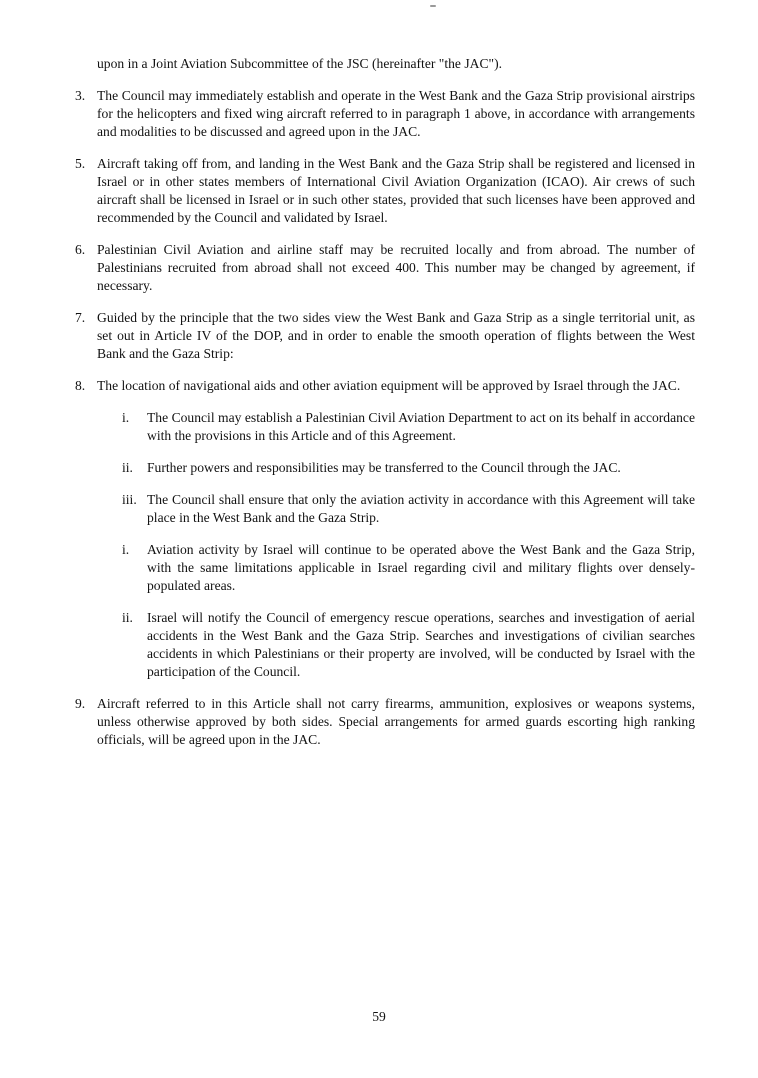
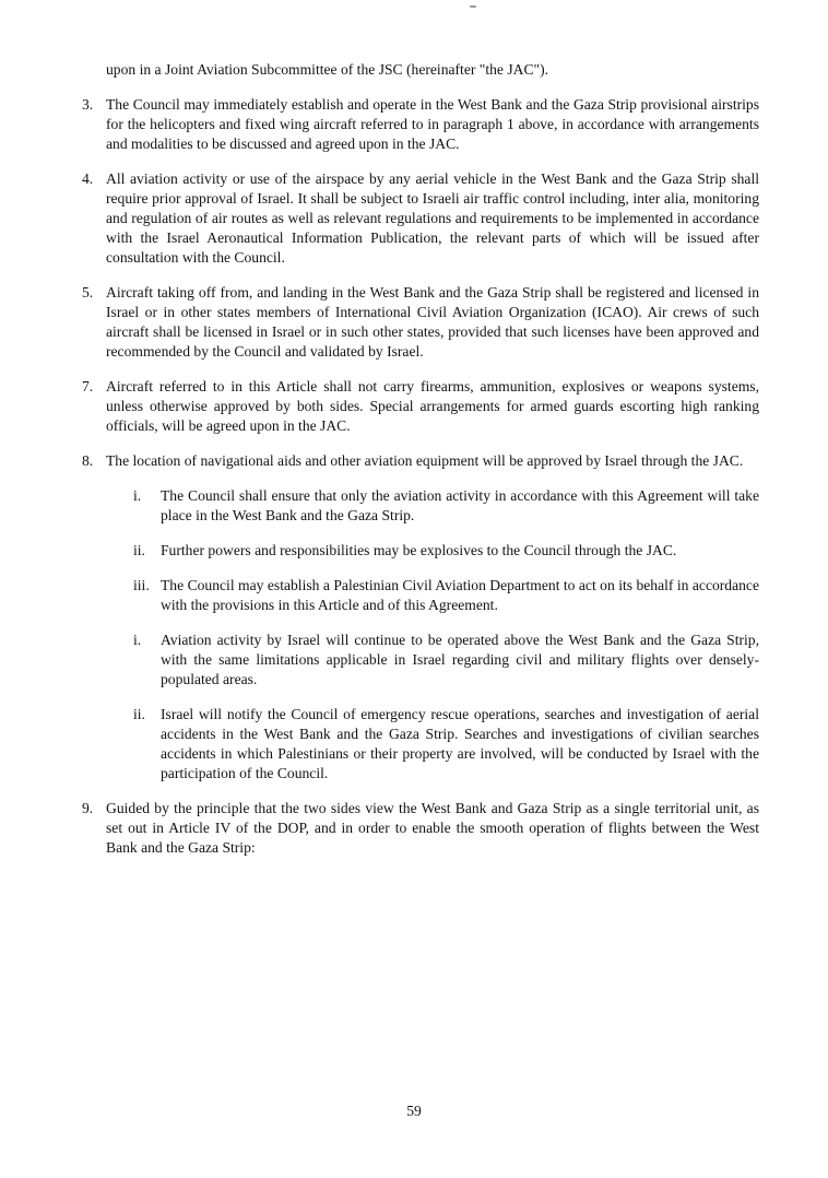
  upon in a Joint Aviation Subcommittee of the JSC (hereinafter "the JAC").
  3.
  The Council may immediately establish and operate in the West Bank and the Gaza Strip provisional airstrips for the helicopters and fixed wing aircraft referred to in paragraph 1 above, in accordance with arrangements and modalities to be discussed and agreed upon in the JAC.
+ 4.
+ All aviation activity or use of the airspace by any aerial vehicle in the West Bank and the Gaza Strip shall require prior approval of Israel. It shall be subject to Israeli air traffic control including, inter alia, monitoring and regulation of air routes as well as relevant regulations and requirements to be implemented in accordance with the Israel Aeronautical Information Publication, the relevant parts of which will be issued after consultation with the Council.
  5.
  Aircraft taking off from, and landing in the West Bank and the Gaza Strip shall be registered and licensed in Israel or in other states members of International Civil Aviation Organization (ICAO). Air crews of such aircraft shall be licensed in Israel or in such other states, provided that such licenses have been approved and recommended by the Council and validated by Israel.
- 6.
- Palestinian Civil Aviation and airline staff may be recruited locally and from abroad. The number of Palestinians recruited from abroad shall not exceed 400. This number may be changed by agreement, if necessary.
  7.
- Guided by the principle that the two sides view the West Bank and Gaza Strip as a single territorial unit, as set out in Article IV of the DOP, and in order to enable the smooth operation of flights between the West Bank and the Gaza Strip:
+ Aircraft referred to in this Article shall not carry firearms, ammunition, explosives or weapons systems, unless otherwise approved by both sides. Special arrangements for armed guards escorting high ranking officials, will be agreed upon in the JAC.
  8.
  The location of navigational aids and other aviation equipment will be approved by Israel through the JAC.
  i.
- The Council may establish a Palestinian Civil Aviation Department to act on its behalf in accordance with the provisions in this Article and of this Agreement.
+ The Council shall ensure that only the aviation activity in accordance with this Agreement will take place in the West Bank and the Gaza Strip.
  ii.
- Further powers and responsibilities may be transferred to the Council through the JAC.
+ Further powers and responsibilities may be explosives to the Council through the JAC.
  iii.
- The Council shall ensure that only the aviation activity in accordance with this Agreement will take place in the West Bank and the Gaza Strip.
+ The Council may establish a Palestinian Civil Aviation Department to act on its behalf in accordance with the provisions in this Article and of this Agreement.
  i.
  Aviation activity by Israel will continue to be operated above the West Bank and the Gaza Strip, with the same limitations applicable in Israel regarding civil and military flights over densely-populated areas.
  ii.
  Israel will notify the Council of emergency rescue operations, searches and investigation of aerial accidents in the West Bank and the Gaza Strip. Searches and investigations of civilian searches accidents in which Palestinians or their property are involved, will be conducted by Israel with the participation of the Council.
  9.
- Aircraft referred to in this Article shall not carry firearms, ammunition, explosives or weapons systems, unless otherwise approved by both sides. Special arrangements for armed guards escorting high ranking officials, will be agreed upon in the JAC.
+ Guided by the principle that the two sides view the West Bank and Gaza Strip as a single territorial unit, as set out in Article IV of the DOP, and in order to enable the smooth operation of flights between the West Bank and the Gaza Strip:
  59
